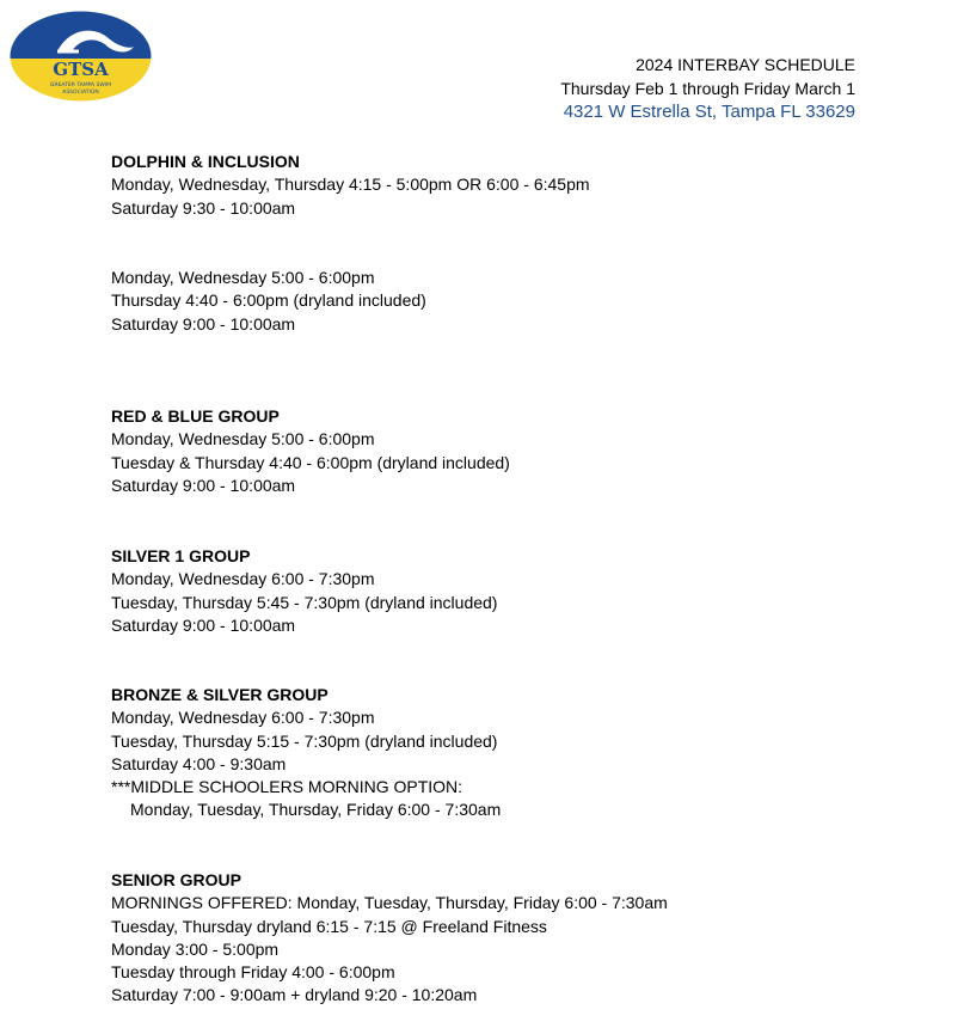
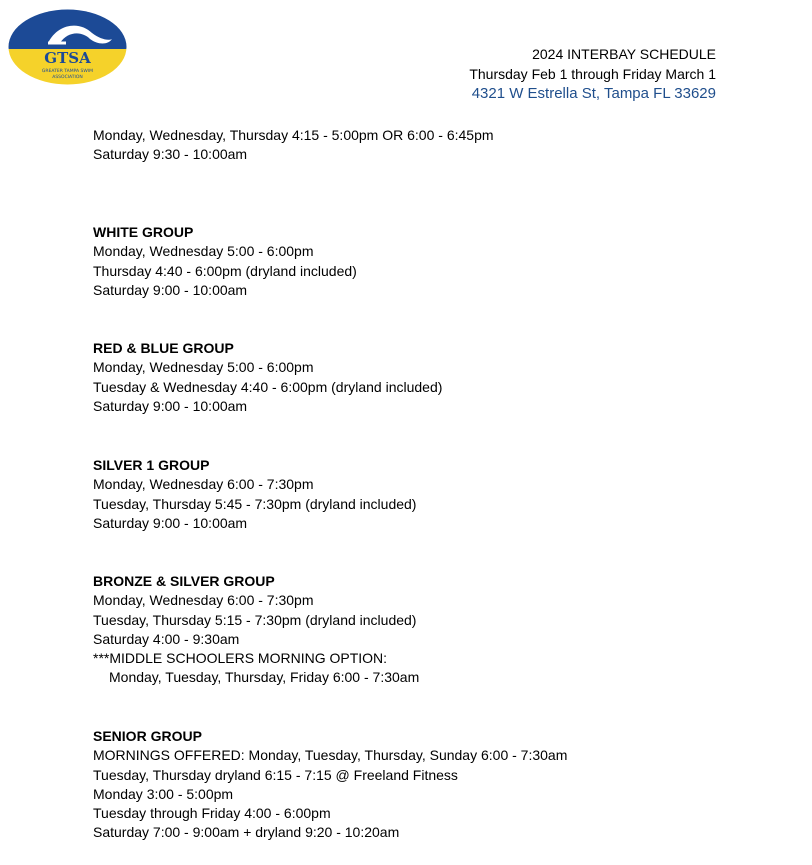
  GTSA
  2024 INTERBAY SCHEDULE
  Thursday Feb 1 through Friday March 1
  4321 W Estrella St, Tampa FL 33629
- DOLPHIN & INCLUSION
  Monday, Wednesday, Thursday 4:15 - 5:00pm OR 6:00 - 6:45pm
  Saturday 9:30 - 10:00am
+ WHITE GROUP
  Monday, Wednesday 5:00 - 6:00pm
  Thursday 4:40 - 6:00pm (dryland included)
  Saturday 9:00 - 10:00am
  RED & BLUE GROUP
  Monday, Wednesday 5:00 - 6:00pm
- Tuesday & Thursday 4:40 - 6:00pm (dryland included)
+ Tuesday & Wednesday 4:40 - 6:00pm (dryland included)
  Saturday 9:00 - 10:00am
  SILVER 1 GROUP
  Monday, Wednesday 6:00 - 7:30pm
  Tuesday, Thursday 5:45 - 7:30pm (dryland included)
  Saturday 9:00 - 10:00am
  BRONZE & SILVER GROUP
  Monday, Wednesday 6:00 - 7:30pm
  Tuesday, Thursday 5:15 - 7:30pm (dryland included)
  Saturday 4:00 - 9:30am
  ***MIDDLE SCHOOLERS MORNING OPTION:
  Monday, Tuesday, Thursday, Friday 6:00 - 7:30am
  SENIOR GROUP
- MORNINGS OFFERED: Monday, Tuesday, Thursday, Friday 6:00 - 7:30am
+ MORNINGS OFFERED: Monday, Tuesday, Thursday, Sunday 6:00 - 7:30am
  Tuesday, Thursday dryland 6:15 - 7:15 @ Freeland Fitness
  Monday 3:00 - 5:00pm
  Tuesday through Friday 4:00 - 6:00pm
  Saturday 7:00 - 9:00am + dryland 9:20 - 10:20am
